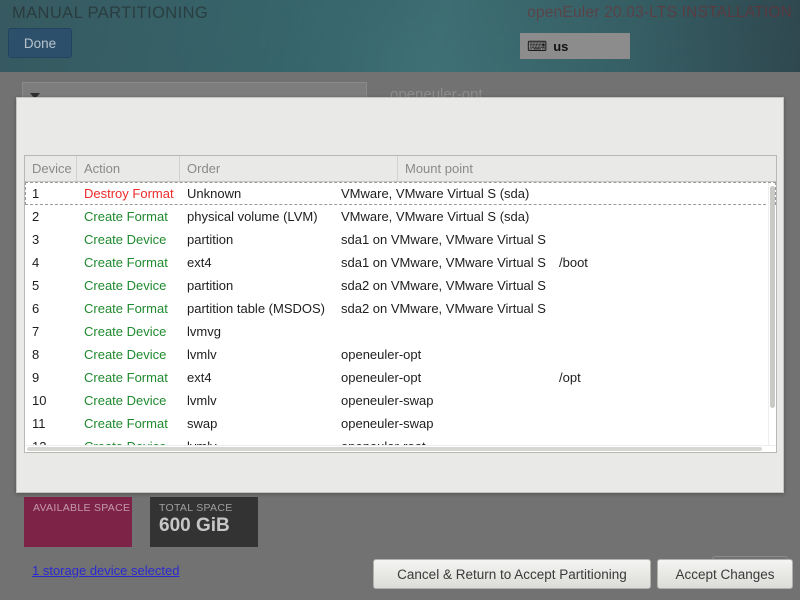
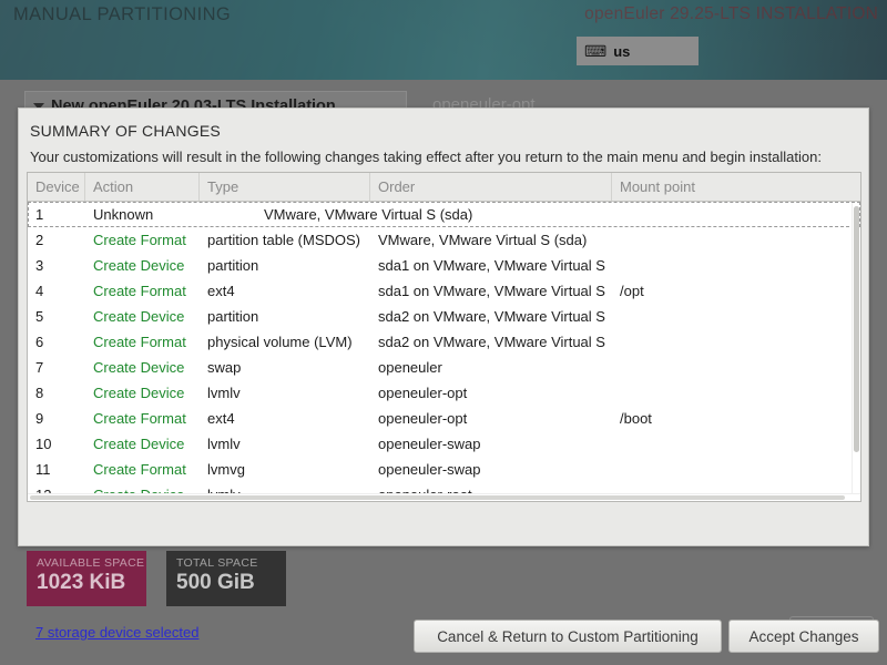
  MANUAL PARTITIONING
- openEuler 20.03-LTS INSTALLATION
+ openEuler 29.25-LTS INSTALLATION
- Done
  ⌨
  us
+ New openEuler 20.03-LTS Installation
  openeuler-opt
  AVAILABLE SPACE
+ 1023 KiB
  TOTAL SPACE
- 600 GiB
+ 500 GiB
- 1 storage device selected
+ 7 storage device selected
+ SUMMARY OF CHANGES
+ Your customizations will result in the following changes taking effect after you return to the main menu and begin installation:
  Device
  Action
+ Type
  Order
  Mount point
  1
- Destroy Format
  Unknown
  VMware, VMware Virtual S (sda)
  2
  Create Format
- physical volume (LVM)
+ partition table (MSDOS)
  VMware, VMware Virtual S (sda)
  3
  Create Device
  partition
  sda1 on VMware, VMware Virtual S
  4
  Create Format
  ext4
  sda1 on VMware, VMware Virtual S
- /boot
+ /opt
  5
  Create Device
  partition
  sda2 on VMware, VMware Virtual S
  6
  Create Format
- partition table (MSDOS)
+ physical volume (LVM)
  sda2 on VMware, VMware Virtual S
  7
  Create Device
- lvmvg
+ swap
+ openeuler
  8
  Create Device
  lvmlv
  openeuler-opt
  9
  Create Format
  ext4
  openeuler-opt
- /opt
+ /boot
  10
  Create Device
  lvmlv
  openeuler-swap
  11
  Create Format
- swap
+ lvmvg
  openeuler-swap
- Cancel & Return to Accept Partitioning
+ Cancel & Return to Custom Partitioning
  Accept Changes
